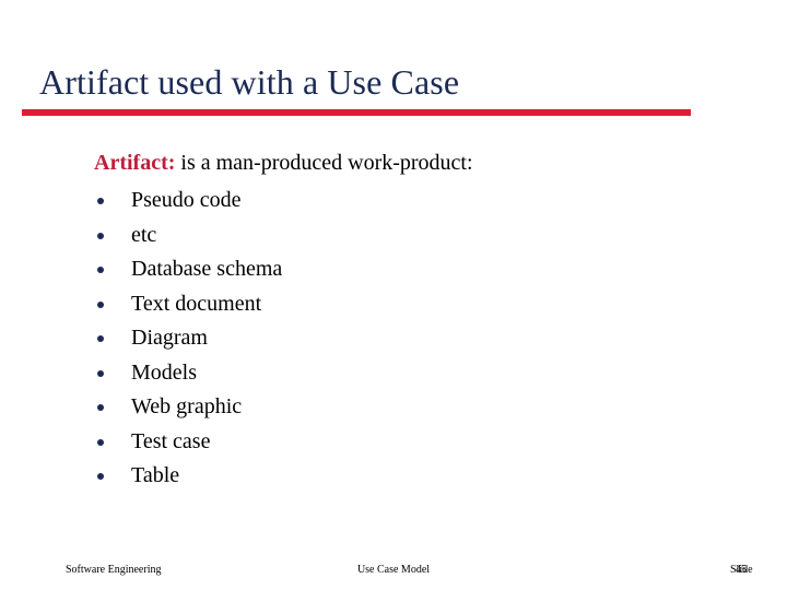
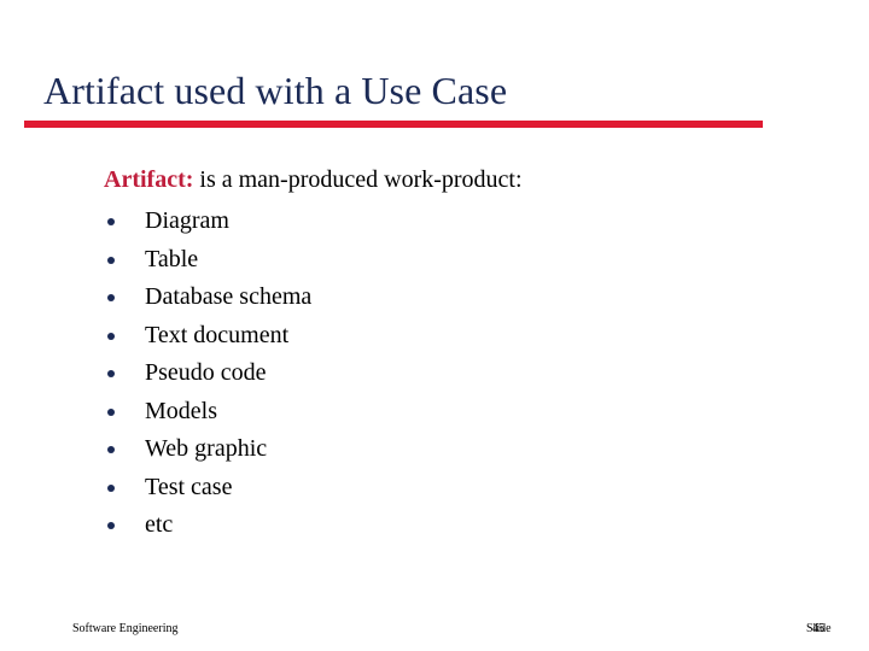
  Artifact used with a Use Case
  Artifact: is a man-produced work-product:
- Pseudo code
+ Diagram
- etc
+ Table
  Database schema
  Text document
- Diagram
+ Pseudo code
  Models
  Web graphic
  Test case
- Table
+ etc
  Software Engineering
- Use Case Model
  Slide
  45
